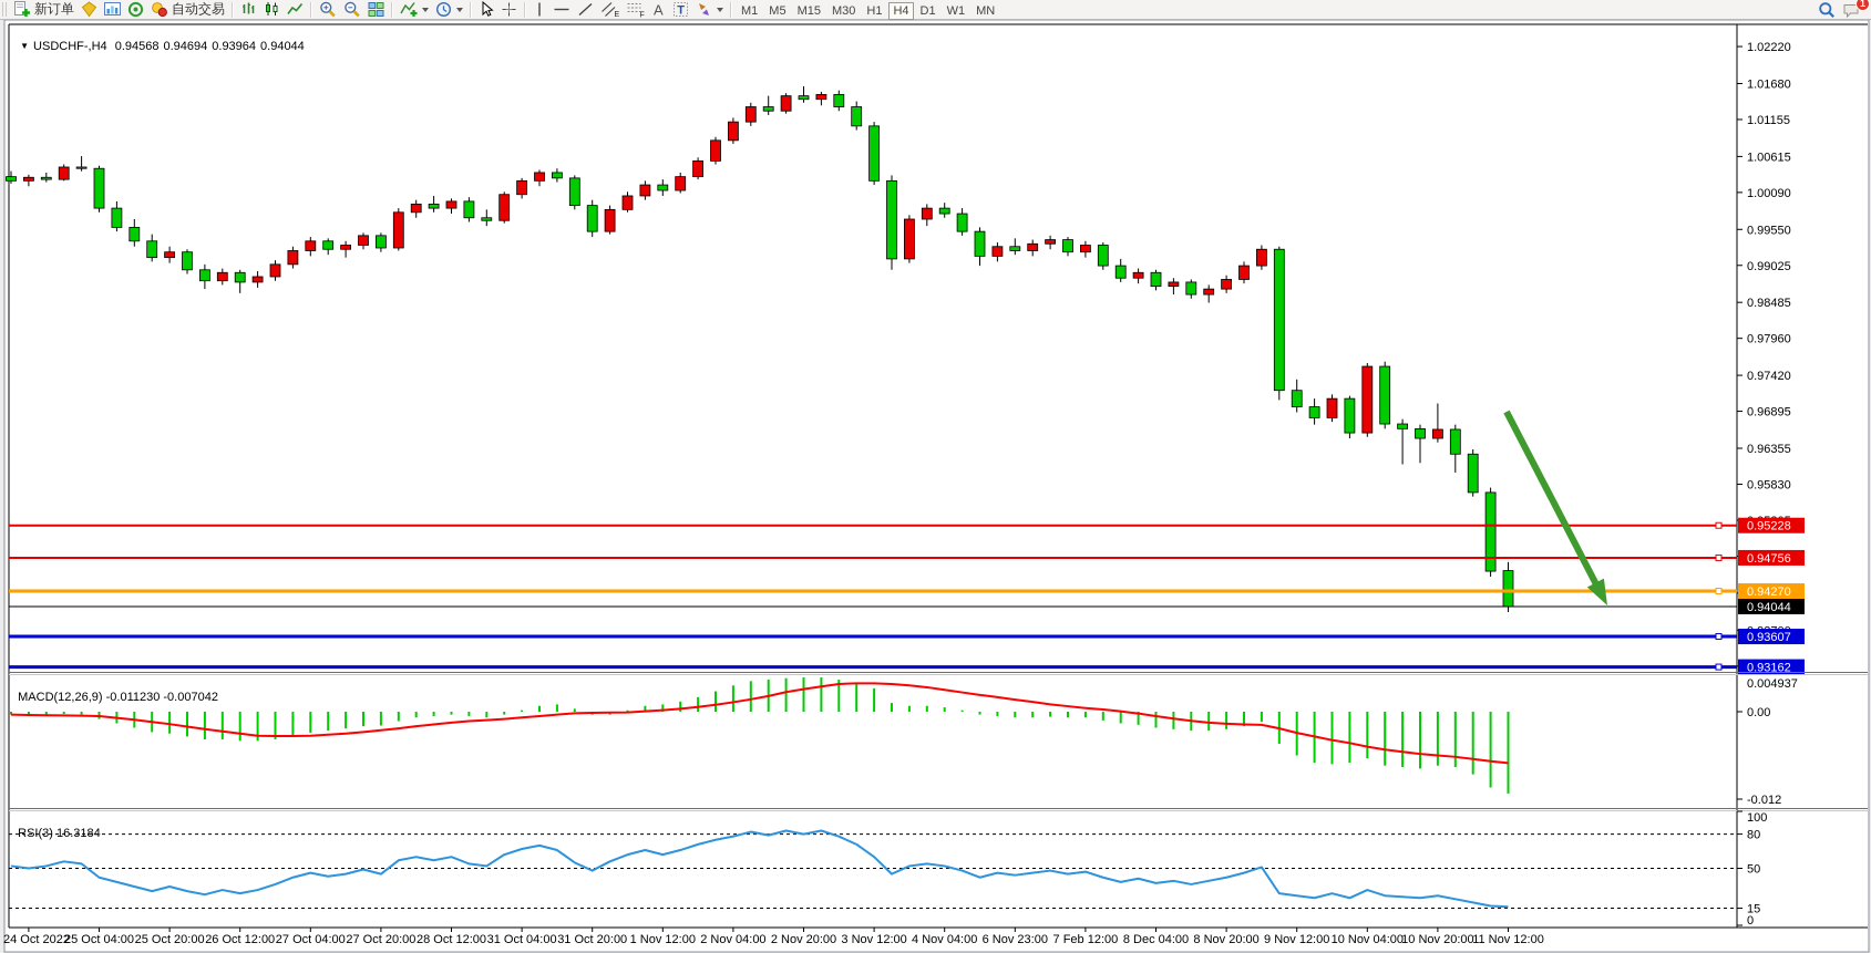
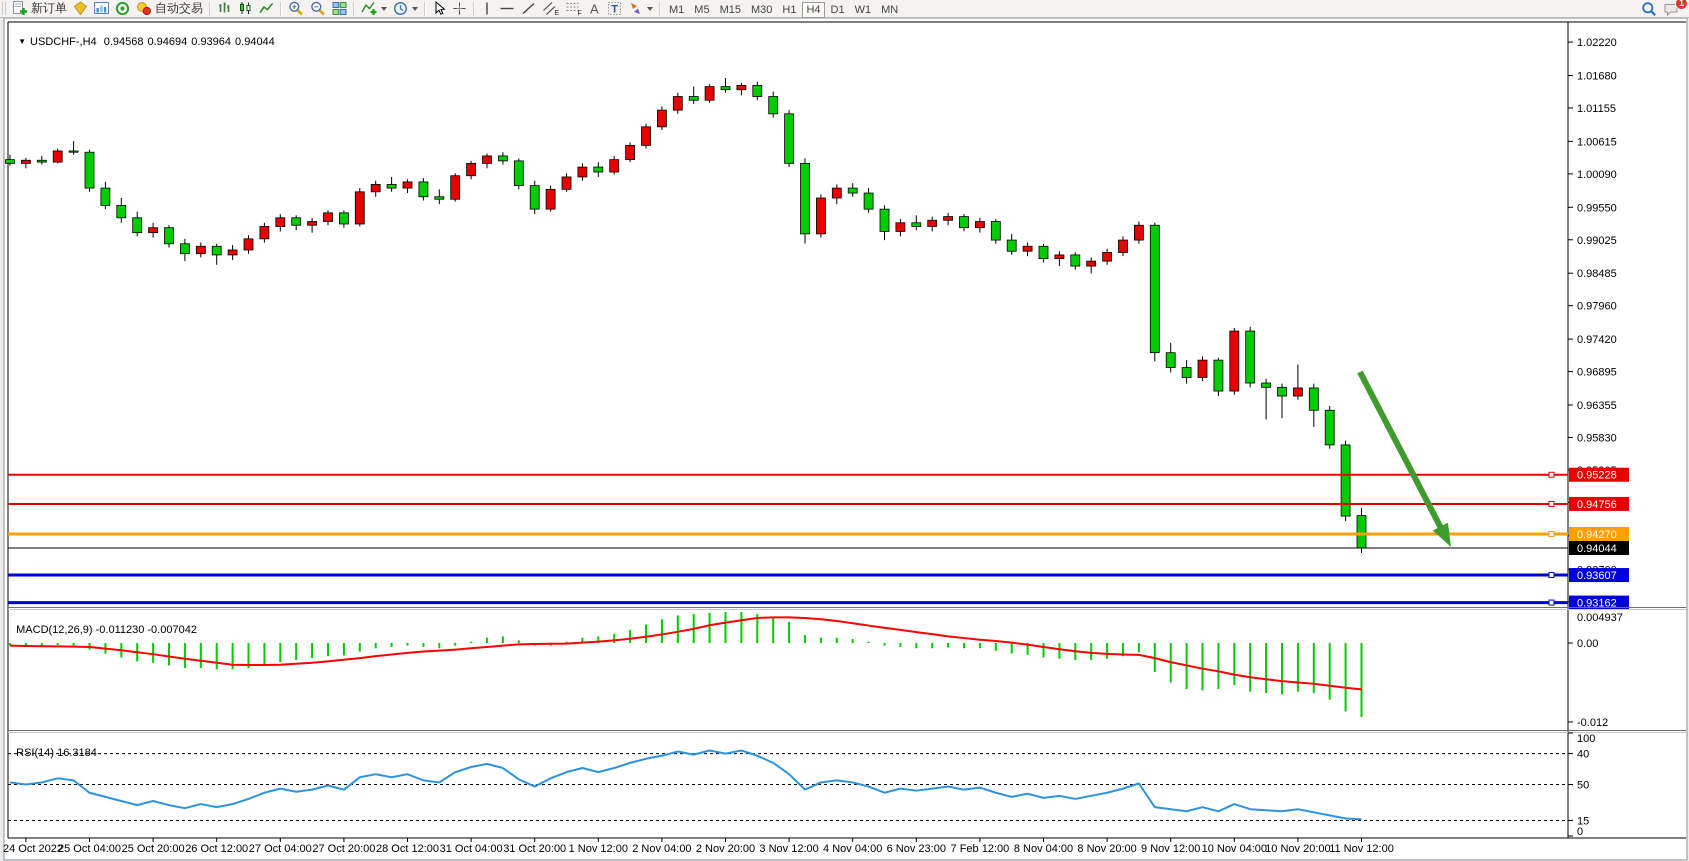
  新订单
  自动交易
  A
  T
  M1 M5 M15 M30 H1 H4 D1 W1 MN
  1
  ▼ USDCHF-,H4 0.94568 0.94694 0.93964 0.94044
  MACD(12,26,9) -0.011230 -0.007042
- RSI(3) 16.3184
+ RSI(14) 16.3184
  1.02220
  1.01680
  1.01155
  1.00615
  1.00090
  0.99550
  0.99025
  0.98485
  0.97960
  0.97420
  0.96895
  0.96355
  0.95830
  0.95228
  0.94756
  0.94270
  0.94044
  0.93607
  0.93162
  0.004937
  0.00
  -0.012
  100
- 80
+ 40
  50
  15
  0
  24 Oct 2022
  25 Oct 04:00
  25 Oct 20:00
  26 Oct 12:00
  27 Oct 04:00
  27 Oct 20:00
  28 Oct 12:00
  31 Oct 04:00
  31 Oct 20:00
  1 Nov 12:00
  2 Nov 04:00
  2 Nov 20:00
  3 Nov 12:00
  4 Nov 04:00
  6 Nov 23:00
  7 Feb 12:00
- 8 Dec 04:00
+ 8 Nov 04:00
  8 Nov 20:00
  9 Nov 12:00
  10 Nov 04:00
  10 Nov 20:00
  11 Nov 12:00
